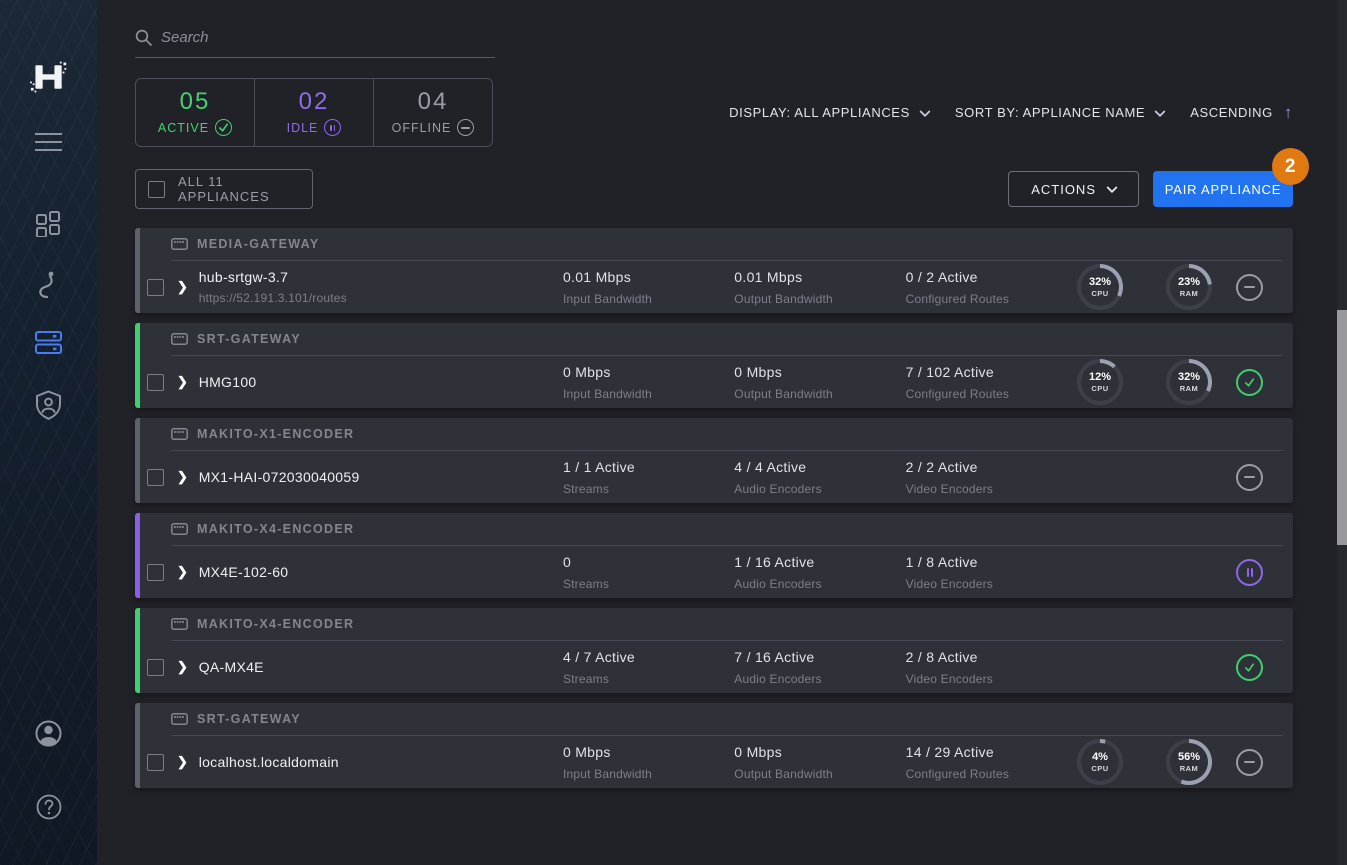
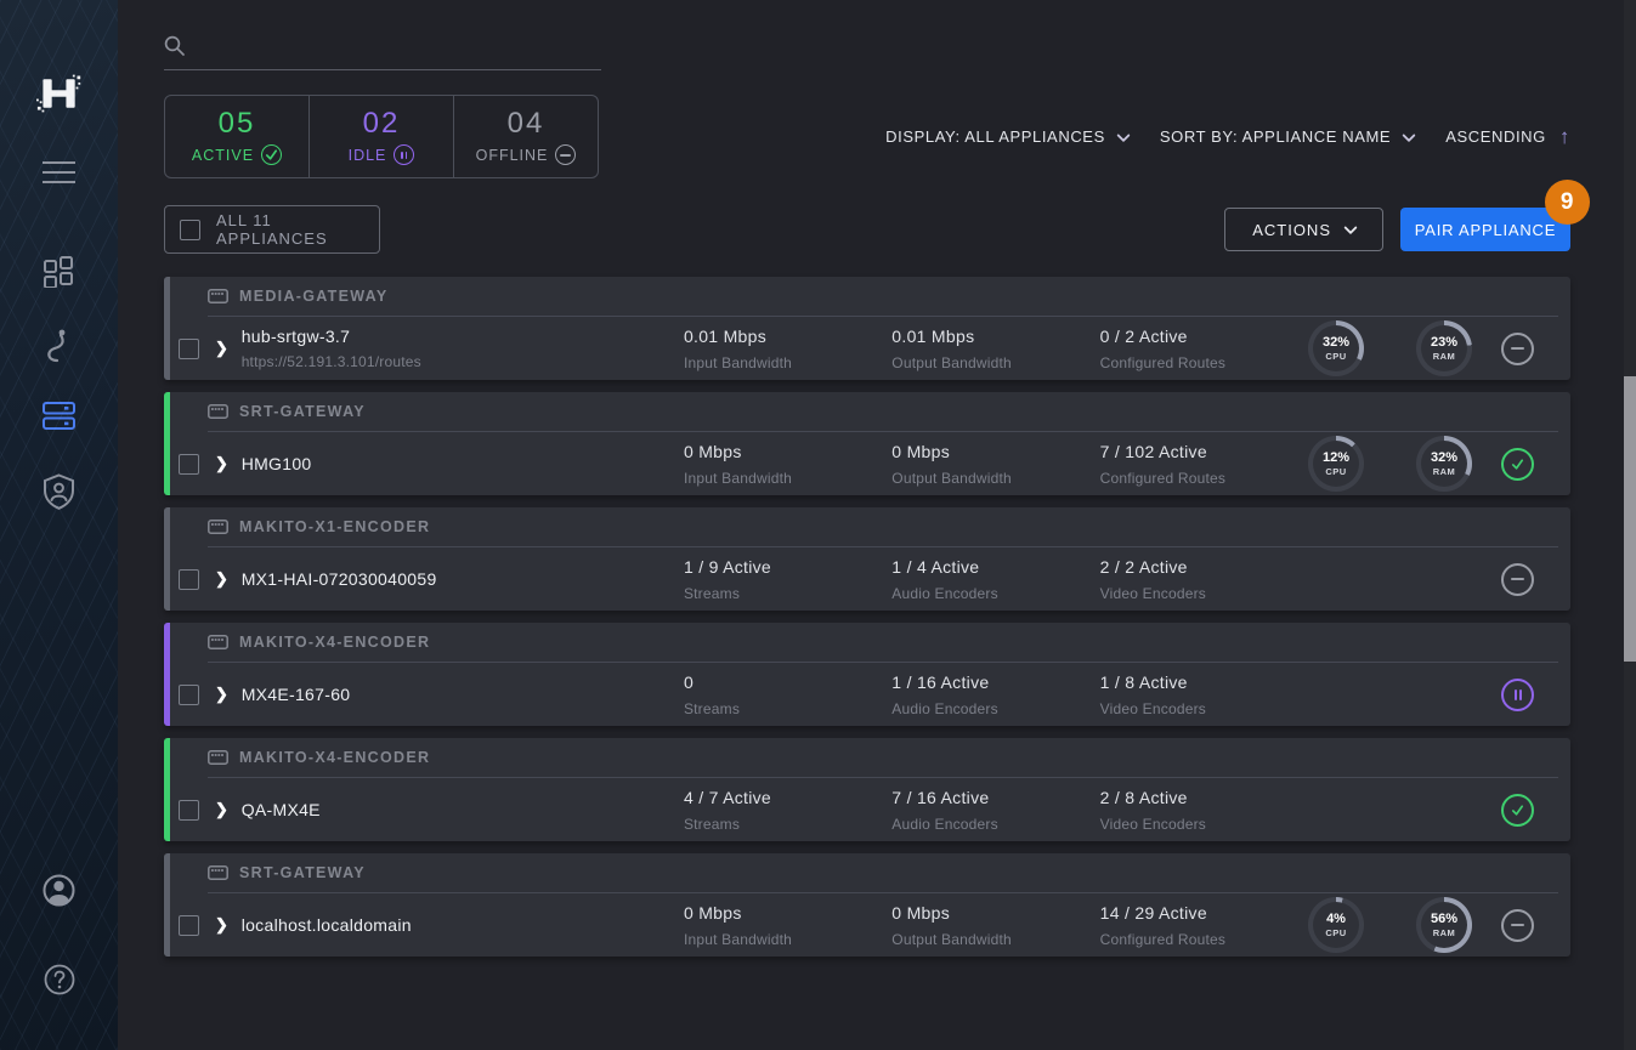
- Search
  05
  ACTIVE
  02
  IDLE
  04
  OFFLINE
  DISPLAY: ALL APPLIANCES
  SORT BY: APPLIANCE NAME
  ASCENDING
  ↑
  ALL 11 APPLIANCES
  ACTIONS
  PAIR APPLIANCE
- 2
+ 9
  MEDIA-GATEWAY
  ❯
  hub-srtgw-3.7
  https://52.191.3.101/routes
  0.01 Mbps
  Input Bandwidth
  0.01 Mbps
  Output Bandwidth
  0 / 2 Active
  Configured Routes
  32%
  CPU
  23%
  RAM
  SRT-GATEWAY
  ❯
  HMG100
  0 Mbps
  Input Bandwidth
  0 Mbps
  Output Bandwidth
  7 / 102 Active
  Configured Routes
  12%
  CPU
  32%
  RAM
  MAKITO-X1-ENCODER
  ❯
  MX1-HAI-072030040059
- 1 / 1 Active
+ 1 / 9 Active
  Streams
- 4 / 4 Active
+ 1 / 4 Active
  Audio Encoders
  2 / 2 Active
  Video Encoders
  MAKITO-X4-ENCODER
  ❯
- MX4E-102-60
+ MX4E-167-60
  0
  Streams
  1 / 16 Active
  Audio Encoders
  1 / 8 Active
  Video Encoders
  MAKITO-X4-ENCODER
  ❯
  QA-MX4E
  4 / 7 Active
  Streams
  7 / 16 Active
  Audio Encoders
  2 / 8 Active
  Video Encoders
  SRT-GATEWAY
  ❯
  localhost.localdomain
  0 Mbps
  Input Bandwidth
  0 Mbps
  Output Bandwidth
  14 / 29 Active
  Configured Routes
  4%
  CPU
  56%
  RAM
